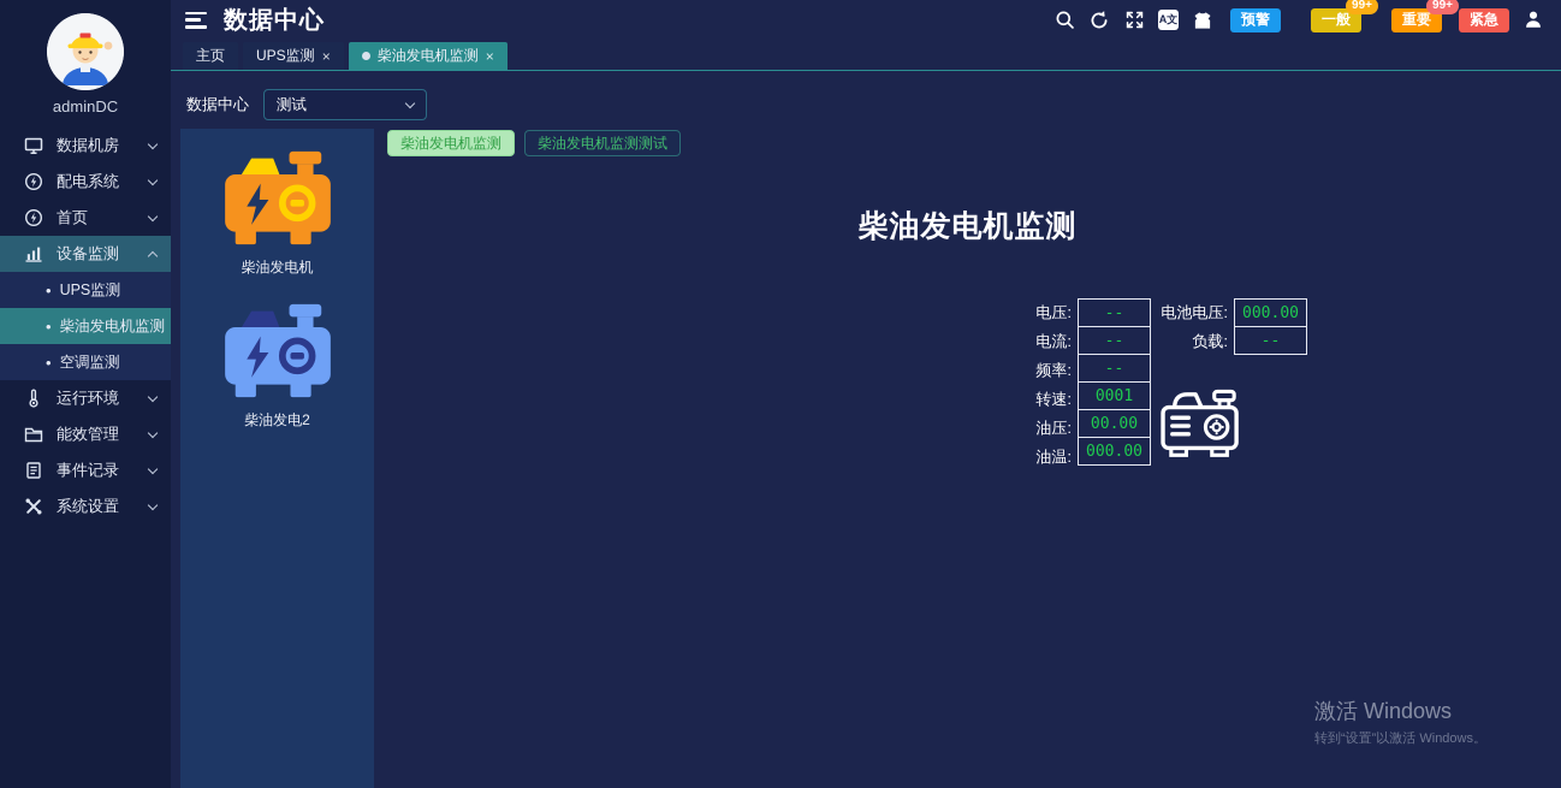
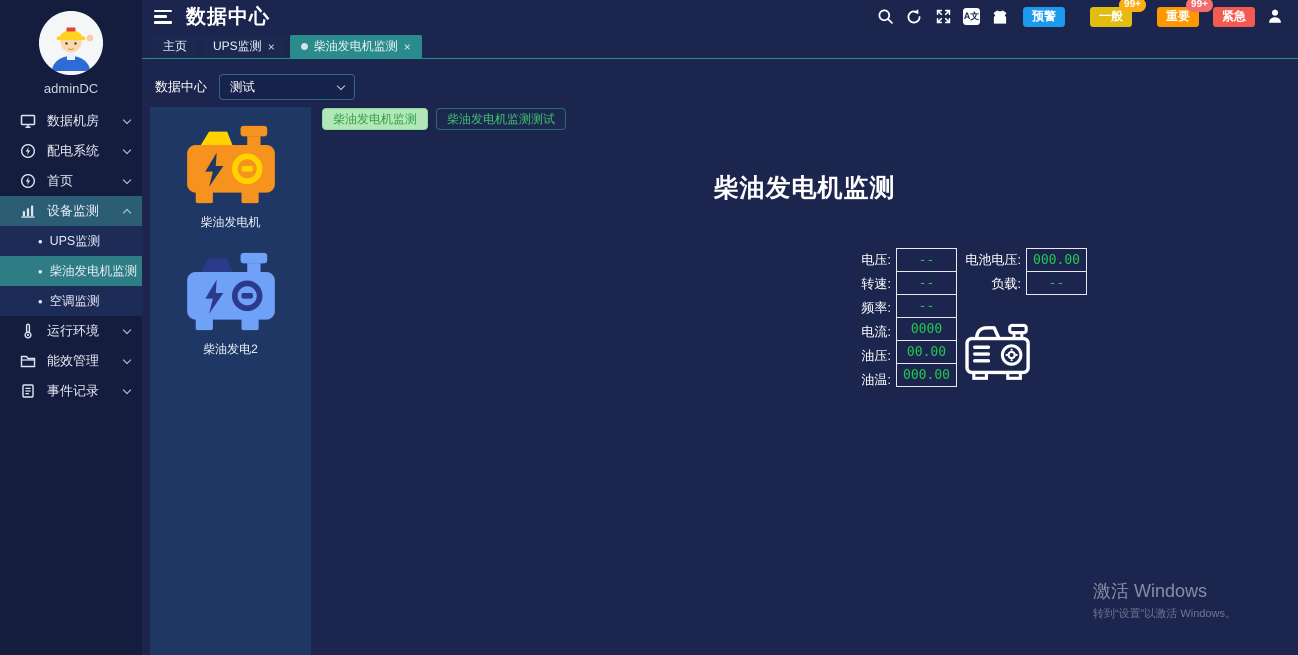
  adminDC
  数据机房
  配电系统
  首页
  设备监测
  •
  UPS监测
  •
  柴油发电机监测
  •
  空调监测
  运行环境
  能效管理
  事件记录
- 系统设置
  数据中心
  A文
  预警
  一般
  99+
  重要
  99+
  紧急
  主页
  UPS监测
  ×
  柴油发电机监测
  ×
  数据中心
  测试
  柴油发电机
  柴油发电2
  柴油发电机监测
  柴油发电机监测测试
  柴油发电机监测
  电压:
- 电流:
+ 转速:
  频率:
- 转速:
+ 电流:
  油压:
  油温:
  --
  --
  --
- 0001
+ 0000
  00.00
  000.00
  电池电压:
  负载:
  000.00
  --
  激活 Windows
  转到“设置”以激活 Windows。
